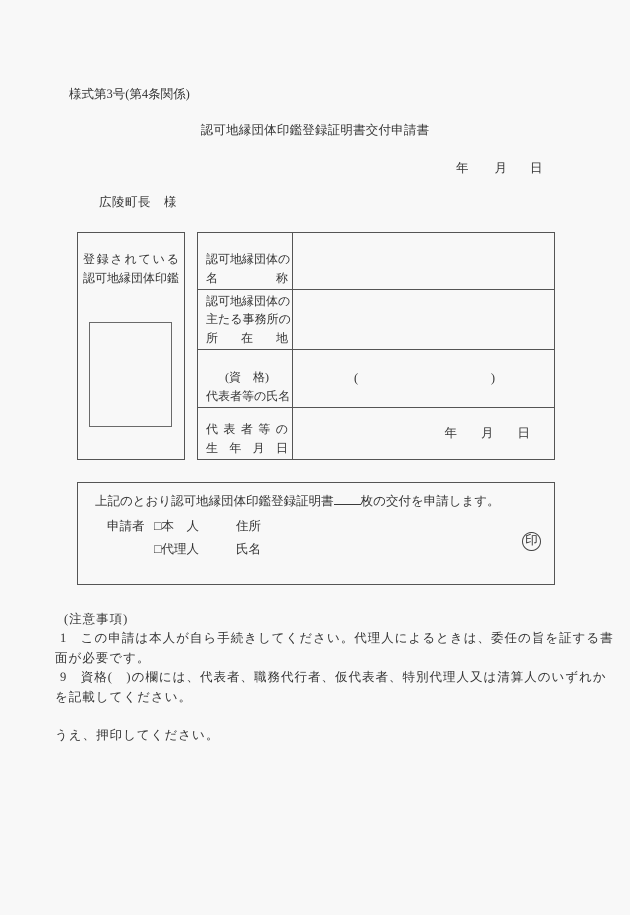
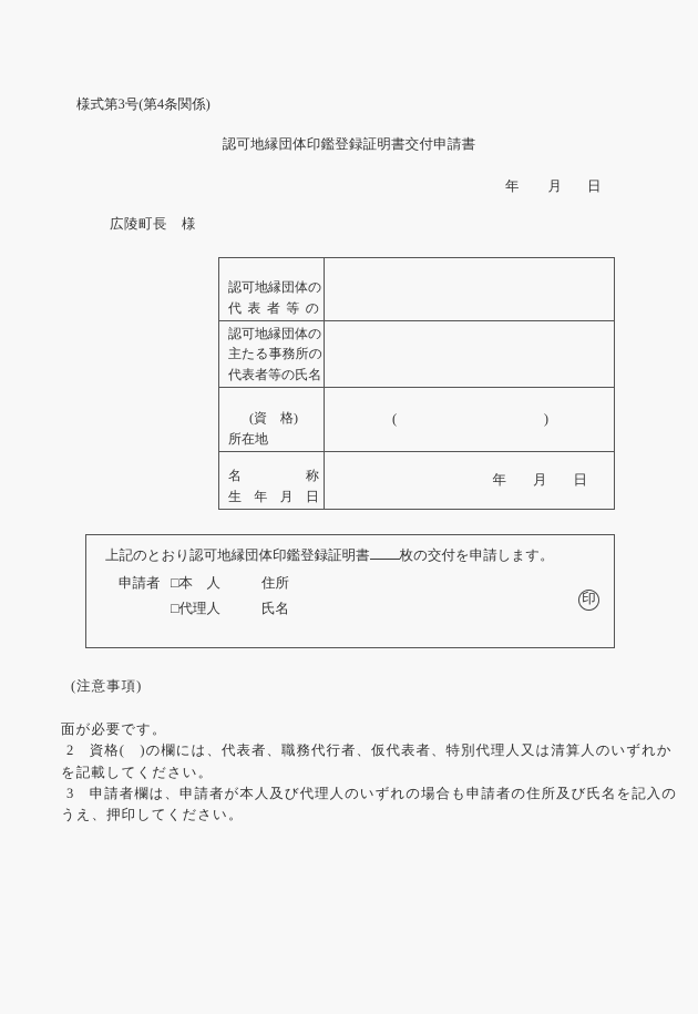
  様式第3号(第4条関係)
  認可地縁団体印鑑登録証明書交付申請書
  年 月 日
  広陵町長 様
- 登録されている
- 認可地縁団体印鑑
  認可地縁団体の
- 名称
+ 代表者等の
  認可地縁団体の
  主たる事務所の
- 所在地
+ 代表者等の氏名
  (資 格)
- 代表者等の氏名
+ 所在地
  (
  )
- 代表者等の
+ 名称
  生年月日
  年
  月
  日
  上記のとおり認可地縁団体印鑑登録証明書
  枚の交付を申請します。
  申請者
  □本 人
  住所
  □代理人
  氏名
  印
  (注意事項)
- 1 この申請は本人が自ら手続きしてください。代理人によるときは、委任の旨を証する書
  面が必要です。
- 9 資格( )の欄には、代表者、職務代行者、仮代表者、特別代理人又は清算人のいずれか
+ 2 資格( )の欄には、代表者、職務代行者、仮代表者、特別代理人又は清算人のいずれか
  を記載してください。
+ 3 申請者欄は、申請者が本人及び代理人のいずれの場合も申請者の住所及び氏名を記入の
  うえ、押印してください。
